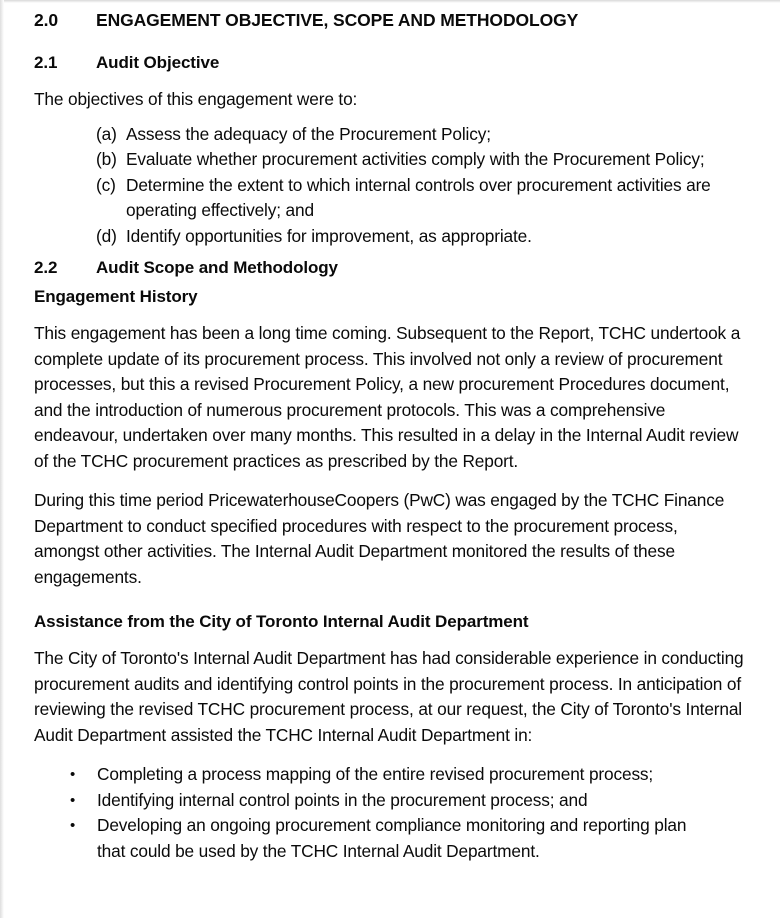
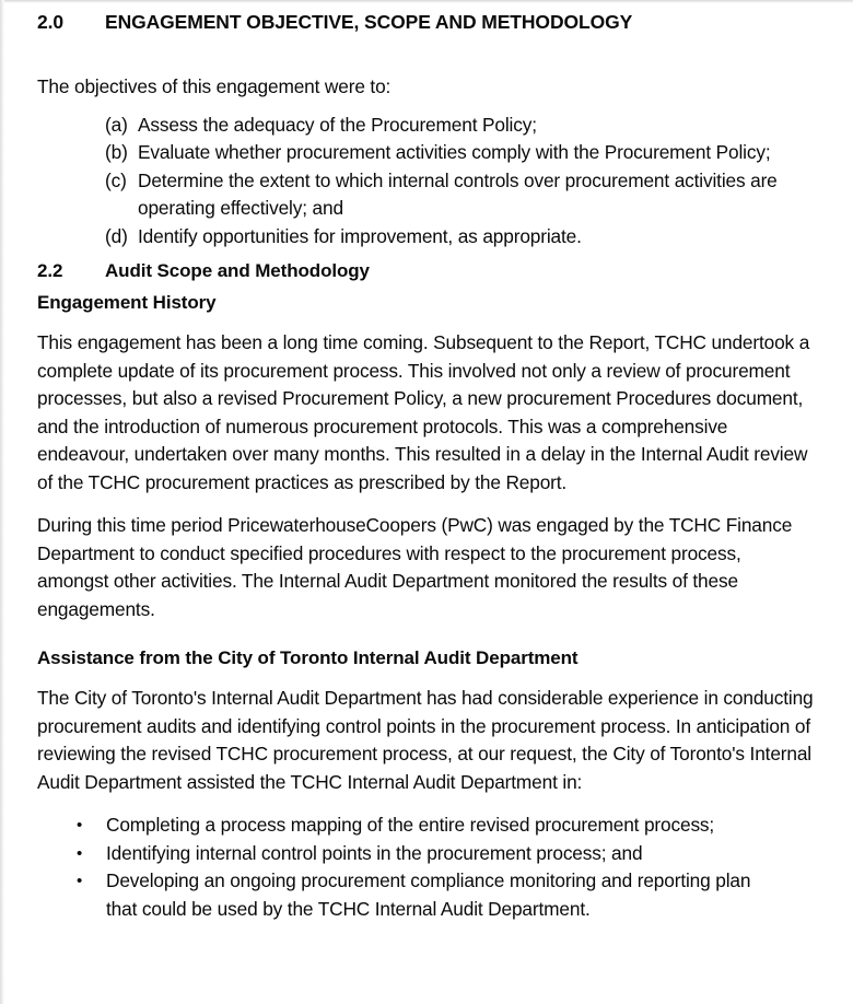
  2.0
  ENGAGEMENT OBJECTIVE, SCOPE AND METHODOLOGY
- 2.1
- Audit Objective
  The objectives of this engagement were to:
  (a)
  Assess the adequacy of the Procurement Policy;
  (b)
  Evaluate whether procurement activities comply with the Procurement Policy;
  (c)
  Determine the extent to which internal controls over procurement activities are operating effectively; and
  (d)
  Identify opportunities for improvement, as appropriate.
  2.2
  Audit Scope and Methodology
  Engagement History
- This engagement has been a long time coming. Subsequent to the Report, TCHC undertook a complete update of its procurement process. This involved not only a review of procurement processes, but this a revised Procurement Policy, a new procurement Procedures document, and the introduction of numerous procurement protocols. This was a comprehensive endeavour, undertaken over many months. This resulted in a delay in the Internal Audit review of the TCHC procurement practices as prescribed by the Report.
+ This engagement has been a long time coming. Subsequent to the Report, TCHC undertook a complete update of its procurement process. This involved not only a review of procurement processes, but also a revised Procurement Policy, a new procurement Procedures document, and the introduction of numerous procurement protocols. This was a comprehensive endeavour, undertaken over many months. This resulted in a delay in the Internal Audit review of the TCHC procurement practices as prescribed by the Report.
  During this time period PricewaterhouseCoopers (PwC) was engaged by the TCHC Finance Department to conduct specified procedures with respect to the procurement process, amongst other activities. The Internal Audit Department monitored the results of these engagements.
  Assistance from the City of Toronto Internal Audit Department
  The City of Toronto's Internal Audit Department has had considerable experience in conducting procurement audits and identifying control points in the procurement process. In anticipation of reviewing the revised TCHC procurement process, at our request, the City of Toronto's Internal Audit Department assisted the TCHC Internal Audit Department in:
  •
  Completing a process mapping of the entire revised procurement process;
  •
  Identifying internal control points in the procurement process; and
  •
  Developing an ongoing procurement compliance monitoring and reporting plan that could be used by the TCHC Internal Audit Department.
